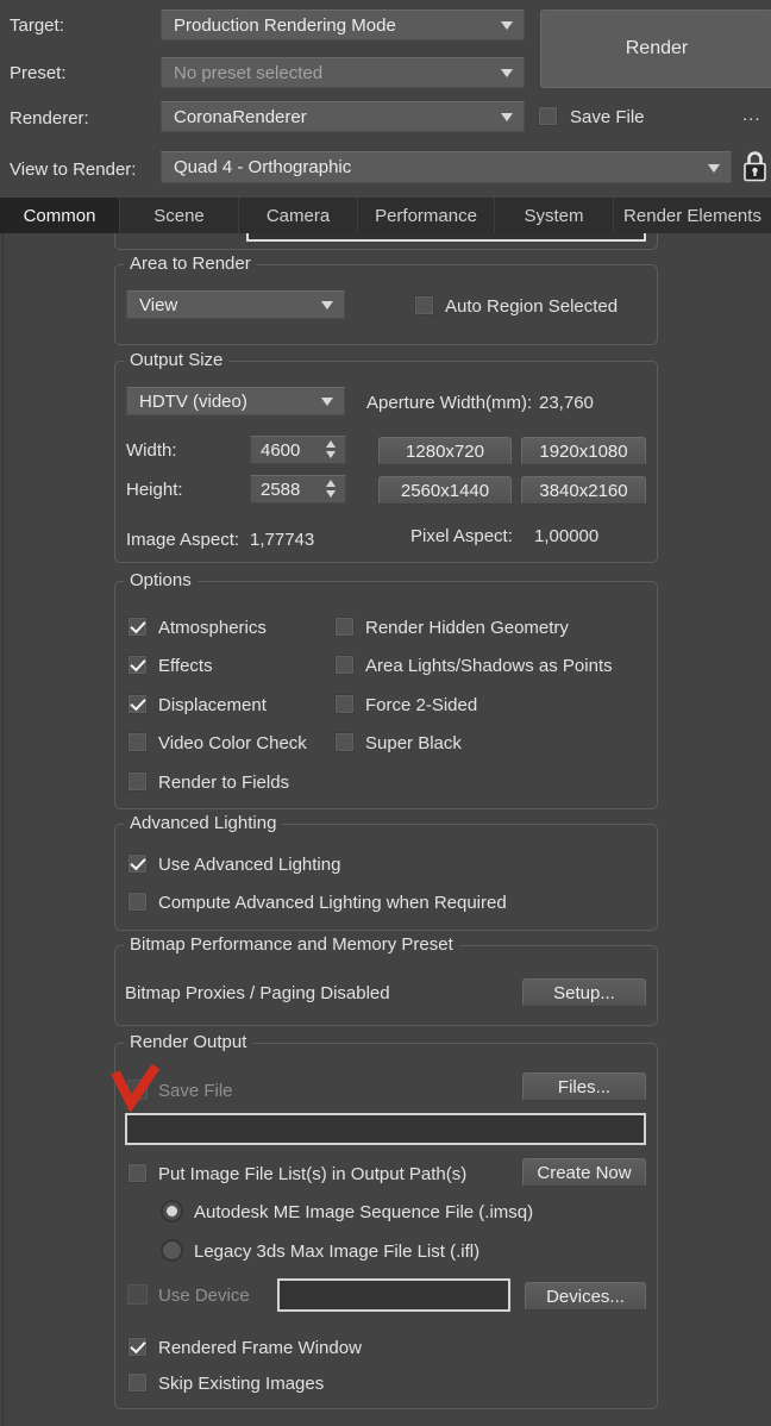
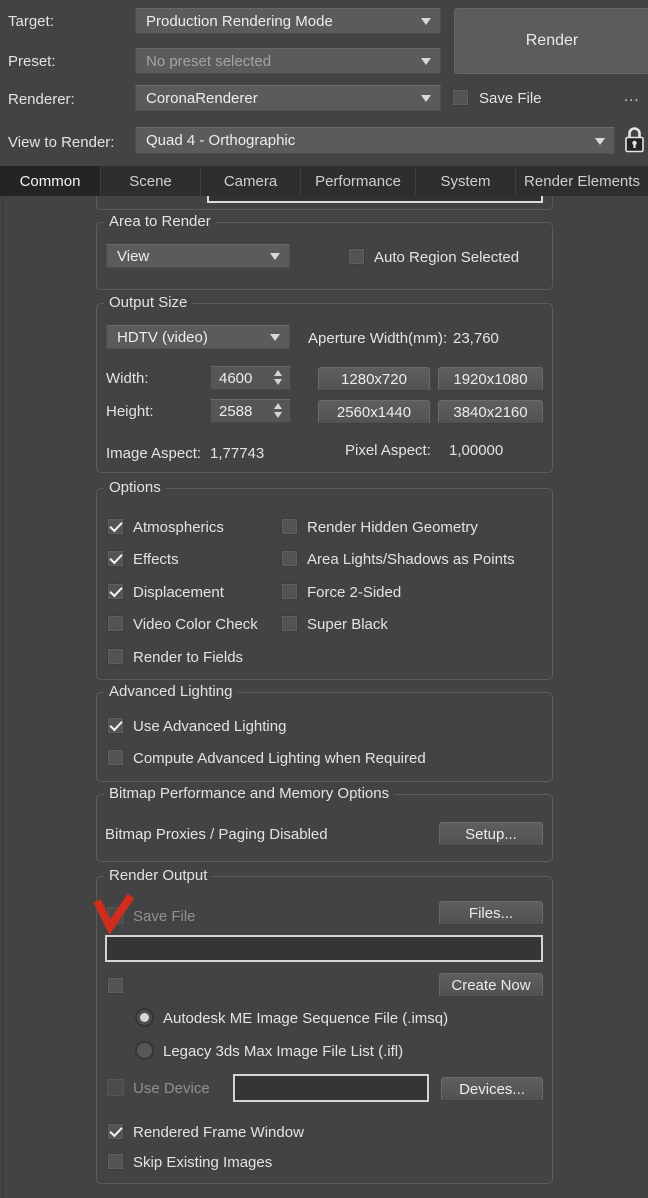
  Target:
  Production Rendering Mode
  Preset:
  No preset selected
  Renderer:
  CoronaRenderer
  Save File
  ...
  View to Render:
  Quad 4 - Orthographic
  Render
  Common
  Scene
  Camera
  Performance
  System
  Render Elements
  Area to Render
  View
  Auto Region Selected
  Output Size
  HDTV (video)
  Aperture Width(mm):
  23,760
  Width:
  4600
  1280x720
  1920x1080
  Height:
  2588
  2560x1440
  3840x2160
  Image Aspect:
  1,77743
  Pixel Aspect:
  1,00000
  Options
  Atmospherics
  Effects
  Displacement
  Video Color Check
  Render to Fields
  Render Hidden Geometry
  Area Lights/Shadows as Points
  Force 2-Sided
  Super Black
  Advanced Lighting
  Use Advanced Lighting
  Compute Advanced Lighting when Required
- Bitmap Performance and Memory Preset
+ Bitmap Performance and Memory Options
  Bitmap Proxies / Paging Disabled
  Setup...
  Render Output
  Save File
  Files...
- Put Image File List(s) in Output Path(s)
  Create Now
  Autodesk ME Image Sequence File (.imsq)
  Legacy 3ds Max Image File List (.ifl)
  Use Device
  Devices...
  Rendered Frame Window
  Skip Existing Images
